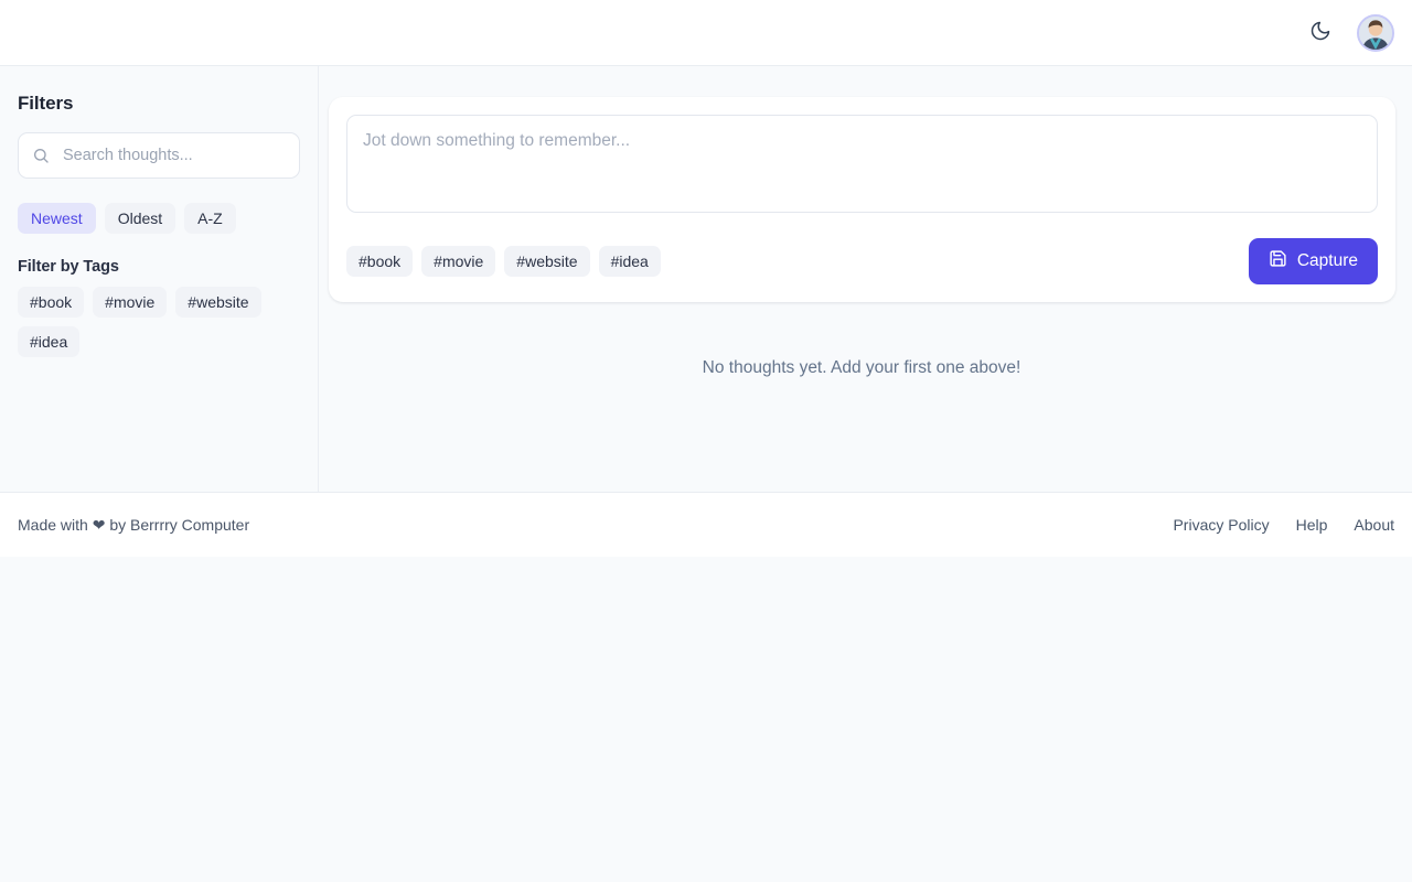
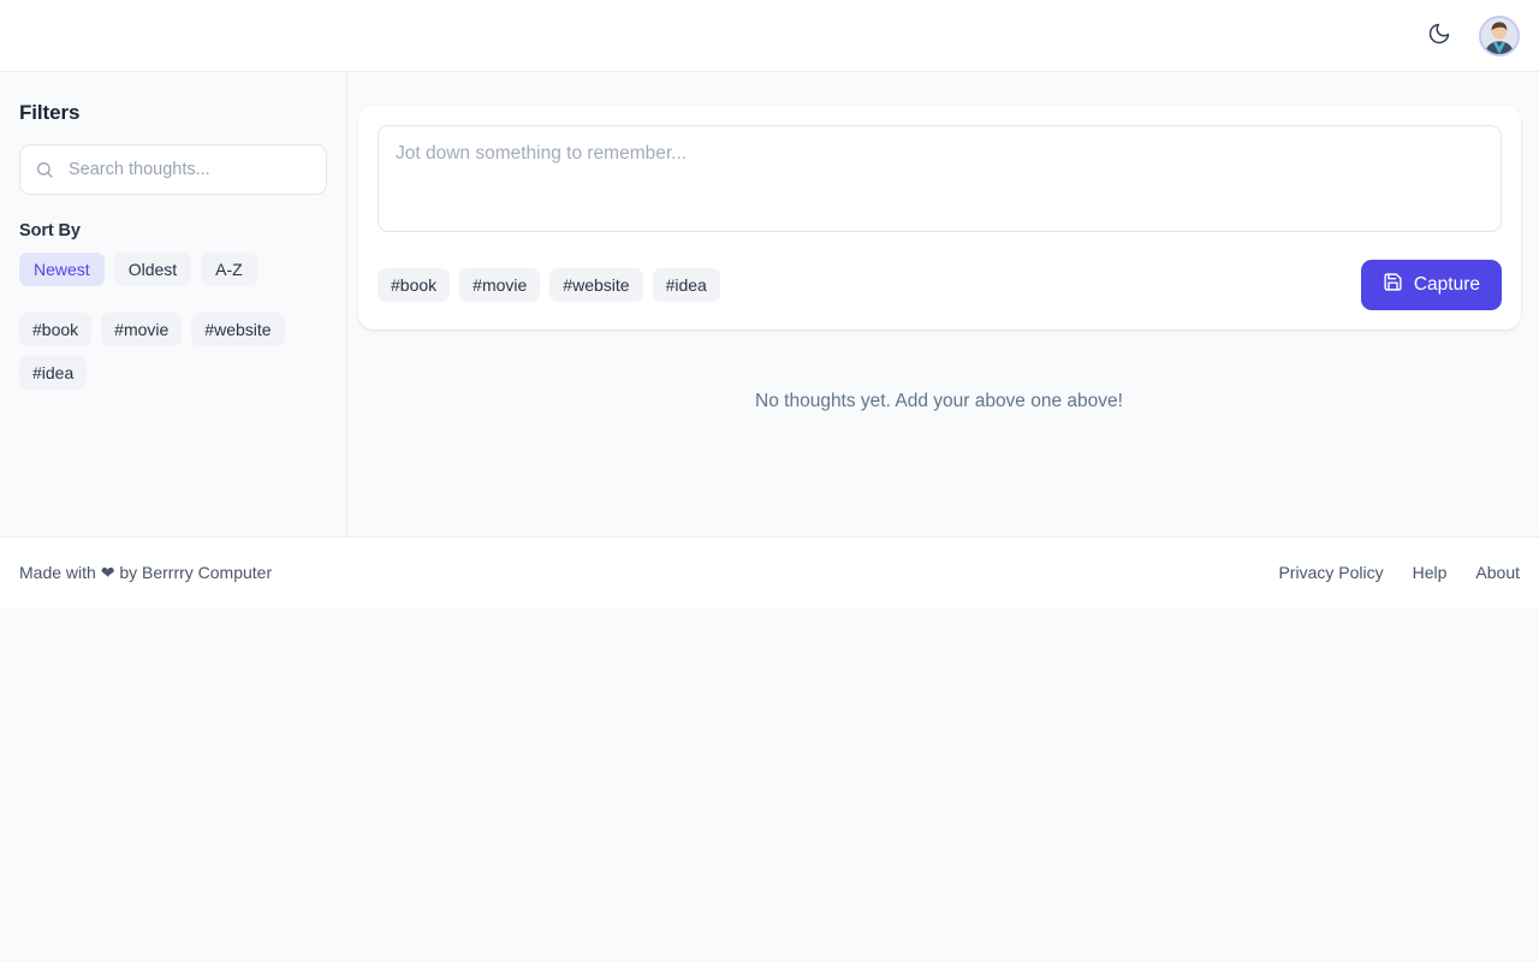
  Filters
  Search thoughts...
+ Sort By
  Newest
  Oldest
  A-Z
- Filter by Tags
  #book
  #movie
  #website
  #idea
  Jot down something to remember...
  #book
  #movie
  #website
  #idea
  Capture
- No thoughts yet. Add your first one above!
+ No thoughts yet. Add your above one above!
  Made with ❤ by Berrrry Computer
  Privacy Policy
  Help
  About
